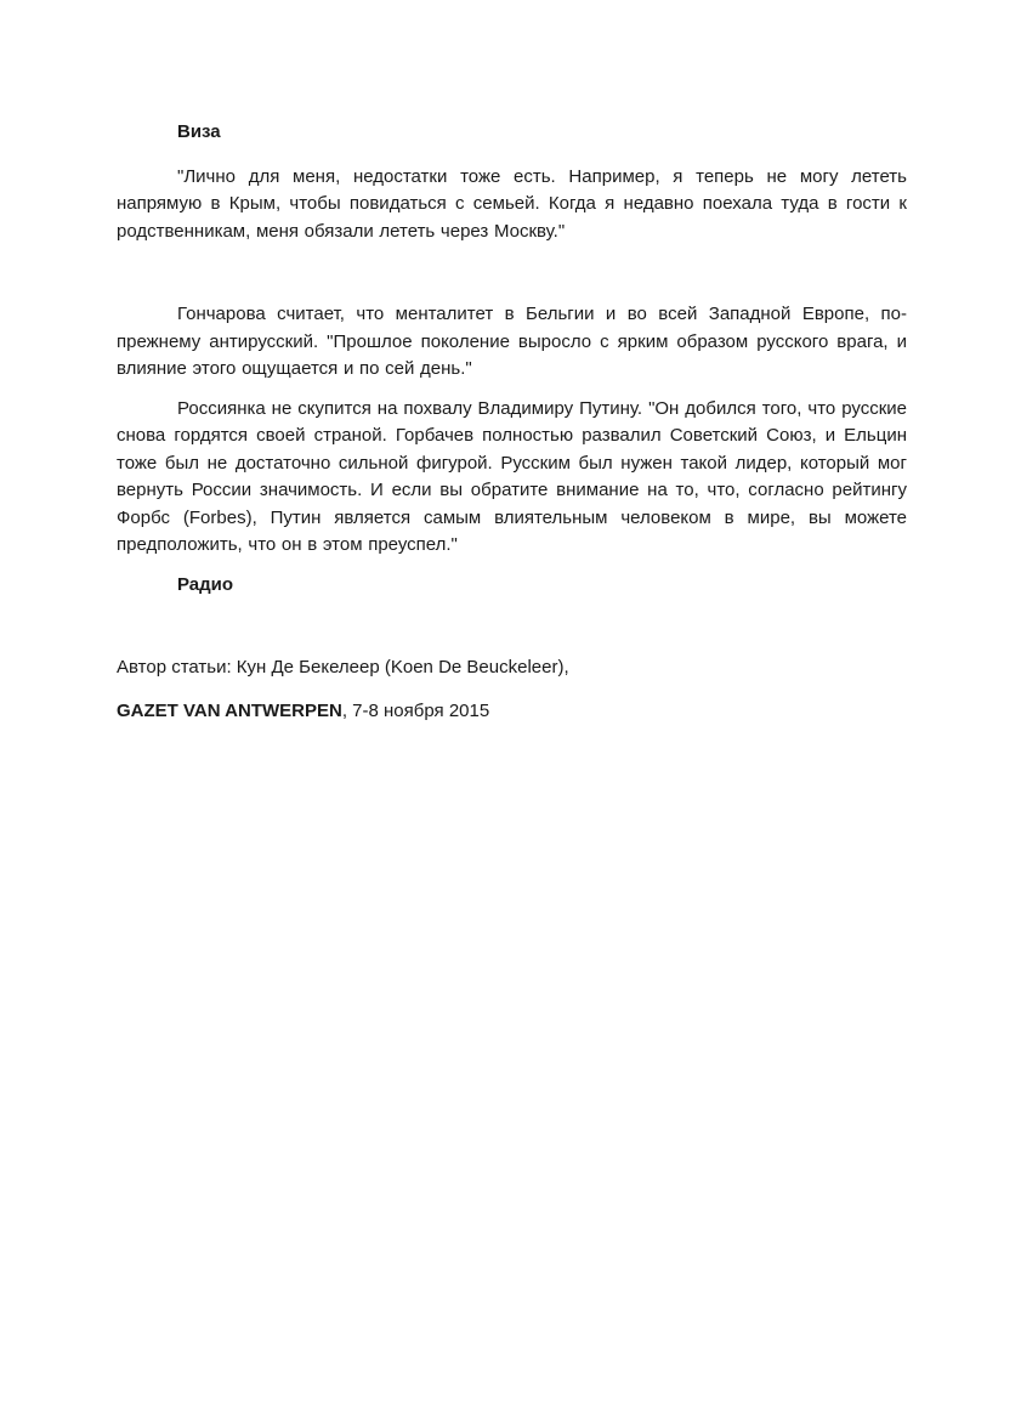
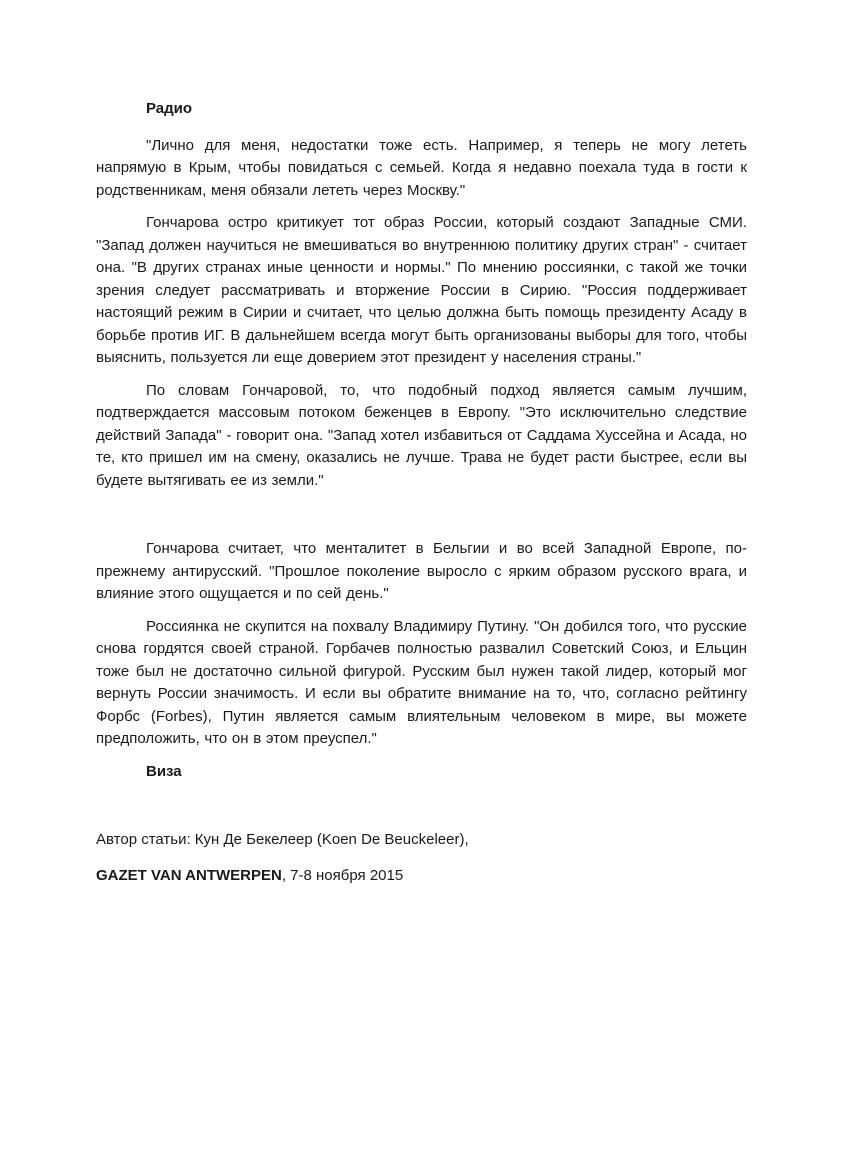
- Виза
+ Радио
  "Лично для меня, недостатки тоже есть. Например, я теперь не могу лететь напрямую в Крым, чтобы повидаться с семьей. Когда я недавно поехала туда в гости к родственникам, меня обязали лететь через Москву."
+ Гончарова остро критикует тот образ России, который создают Западные СМИ. "Запад должен научиться не вмешиваться во внутреннюю политику других стран" - считает она. "В других странах иные ценности и нормы." По мнению россиянки, с такой же точки зрения следует рассматривать и вторжение России в Сирию. "Россия поддерживает настоящий режим в Сирии и считает, что целью должна быть помощь президенту Асаду в борьбе против ИГ. В дальнейшем всегда могут быть организованы выборы для того, чтобы выяснить, пользуется ли еще доверием этот президент у населения страны."
+ По словам Гончаровой, то, что подобный подход является самым лучшим, подтверждается массовым потоком беженцев в Европу. "Это исключительно следствие действий Запада" - говорит она. "Запад хотел избавиться от Саддама Хуссейна и Асада, но те, кто пришел им на смену, оказались не лучше. Трава не будет расти быстрее, если вы будете вытягивать ее из земли."
  Гончарова считает, что менталитет в Бельгии и во всей Западной Европе, по-прежнему антирусский. "Прошлое поколение выросло с ярким образом русского врага, и влияние этого ощущается и по сей день."
  Россиянка не скупится на похвалу Владимиру Путину. "Он добился того, что русские снова гордятся своей страной. Горбачев полностью развалил Советский Союз, и Ельцин тоже был не достаточно сильной фигурой. Русским был нужен такой лидер, который мог вернуть России значимость. И если вы обратите внимание на то, что, согласно рейтингу Форбс (Forbes), Путин является самым влиятельным человеком в мире, вы можете предположить, что он в этом преуспел."
- Радио
+ Виза
  Автор статьи: Кун Де Бекелеер (Koen De Beuckeleer),
  GAZET VAN ANTWERPEN, 7-8 ноября 2015
